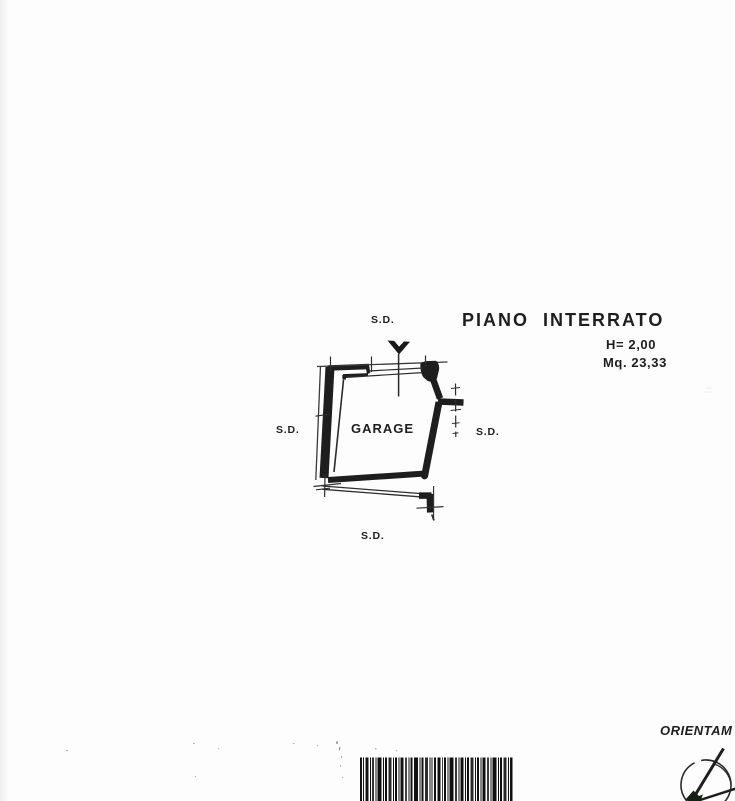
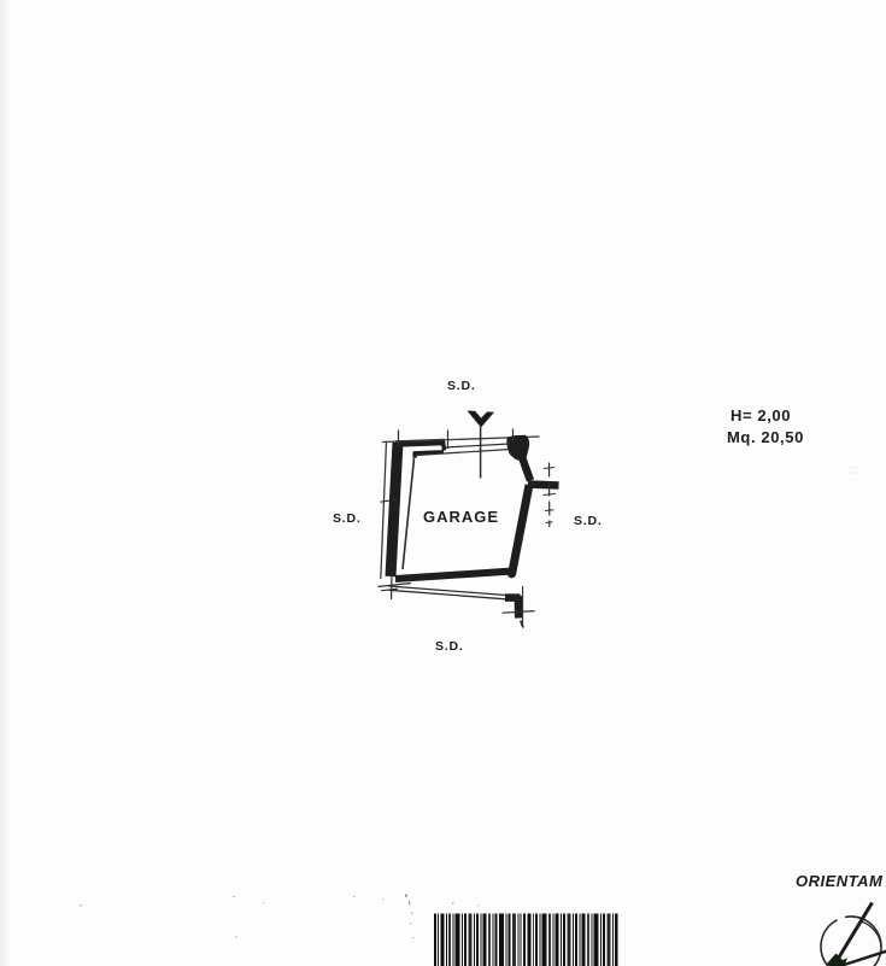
- PIANO INTERRATO
  H= 2,00
- Mq. 23,33
+ Mq. 20,50
  GARAGE
  S.D.
  S.D.
  S.D.
  S.D.
  ORIENTAM
